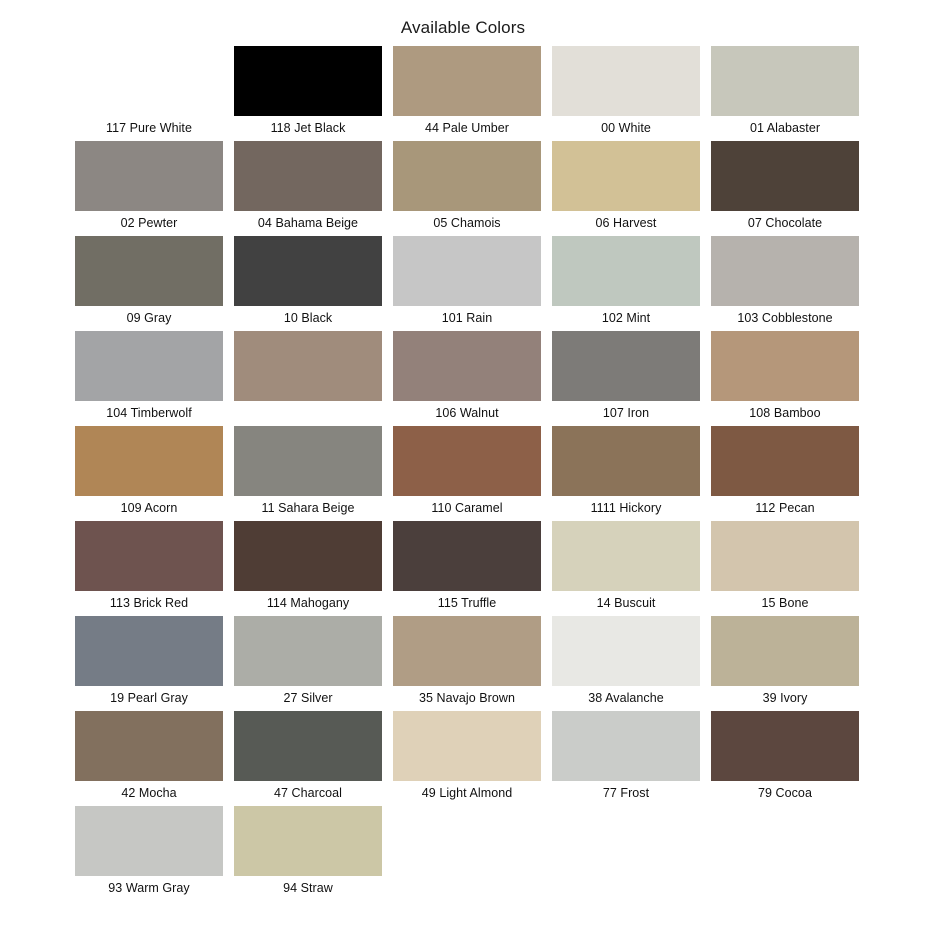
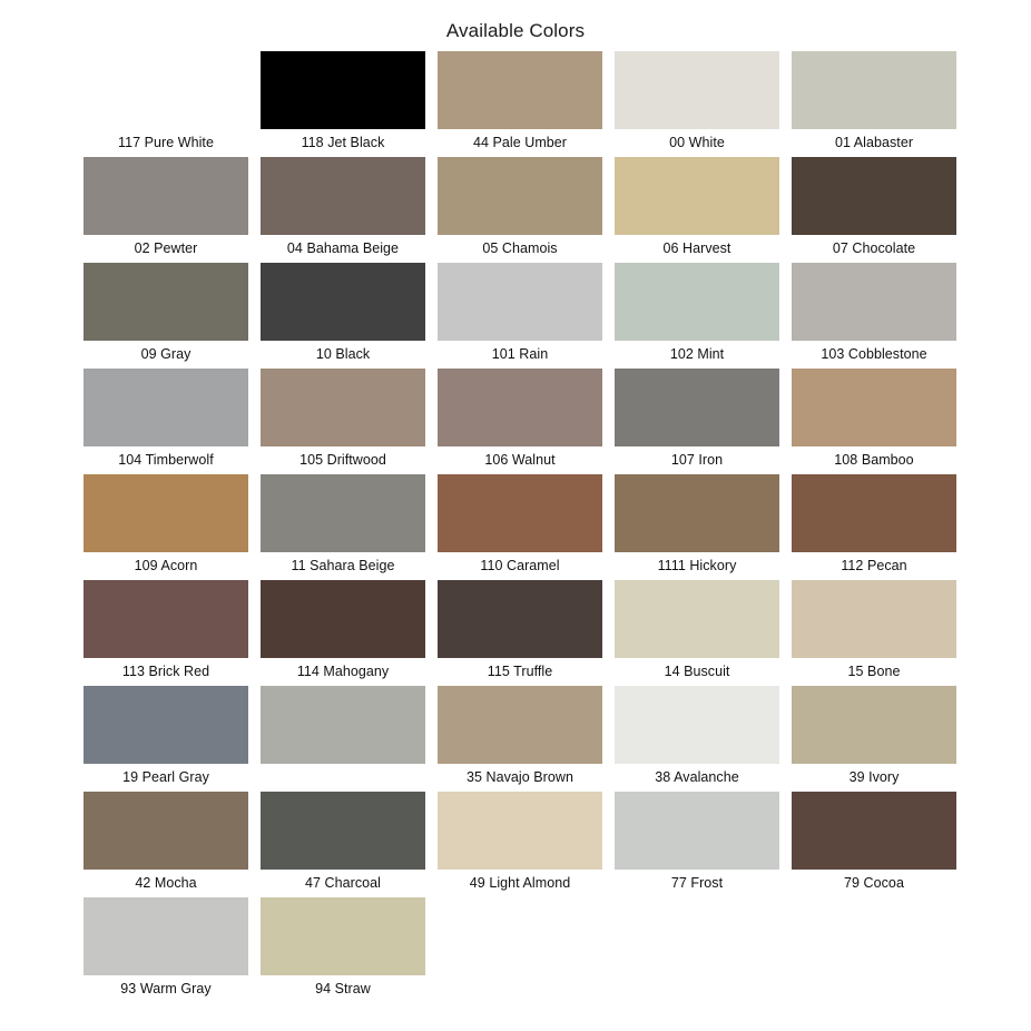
  Available Colors
  117 Pure White
  118 Jet Black
  44 Pale Umber
  00 White
  01 Alabaster
  02 Pewter
  04 Bahama Beige
  05 Chamois
  06 Harvest
  07 Chocolate
  09 Gray
  10 Black
  101 Rain
  102 Mint
  103 Cobblestone
  104 Timberwolf
+ 105 Driftwood
  106 Walnut
  107 Iron
  108 Bamboo
  109 Acorn
  11 Sahara Beige
  110 Caramel
  1111 Hickory
  112 Pecan
  113 Brick Red
  114 Mahogany
  115 Truffle
  14 Buscuit
  15 Bone
  19 Pearl Gray
- 27 Silver
  35 Navajo Brown
  38 Avalanche
  39 Ivory
  42 Mocha
  47 Charcoal
  49 Light Almond
  77 Frost
  79 Cocoa
  93 Warm Gray
  94 Straw
